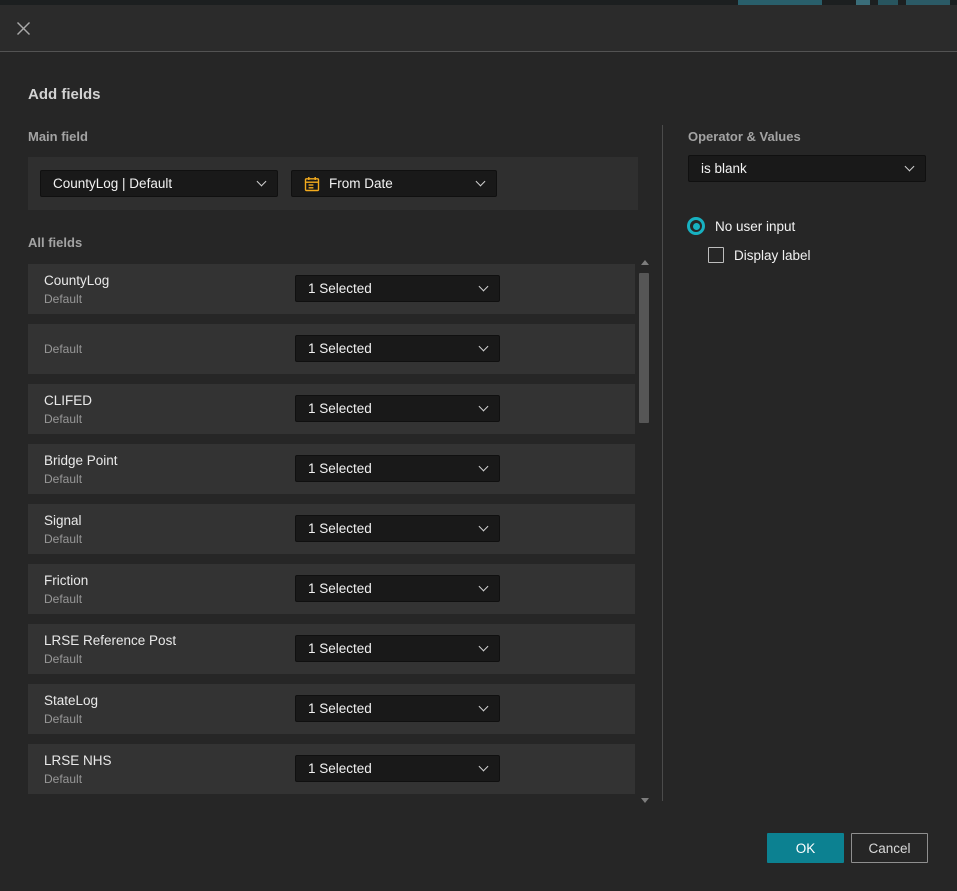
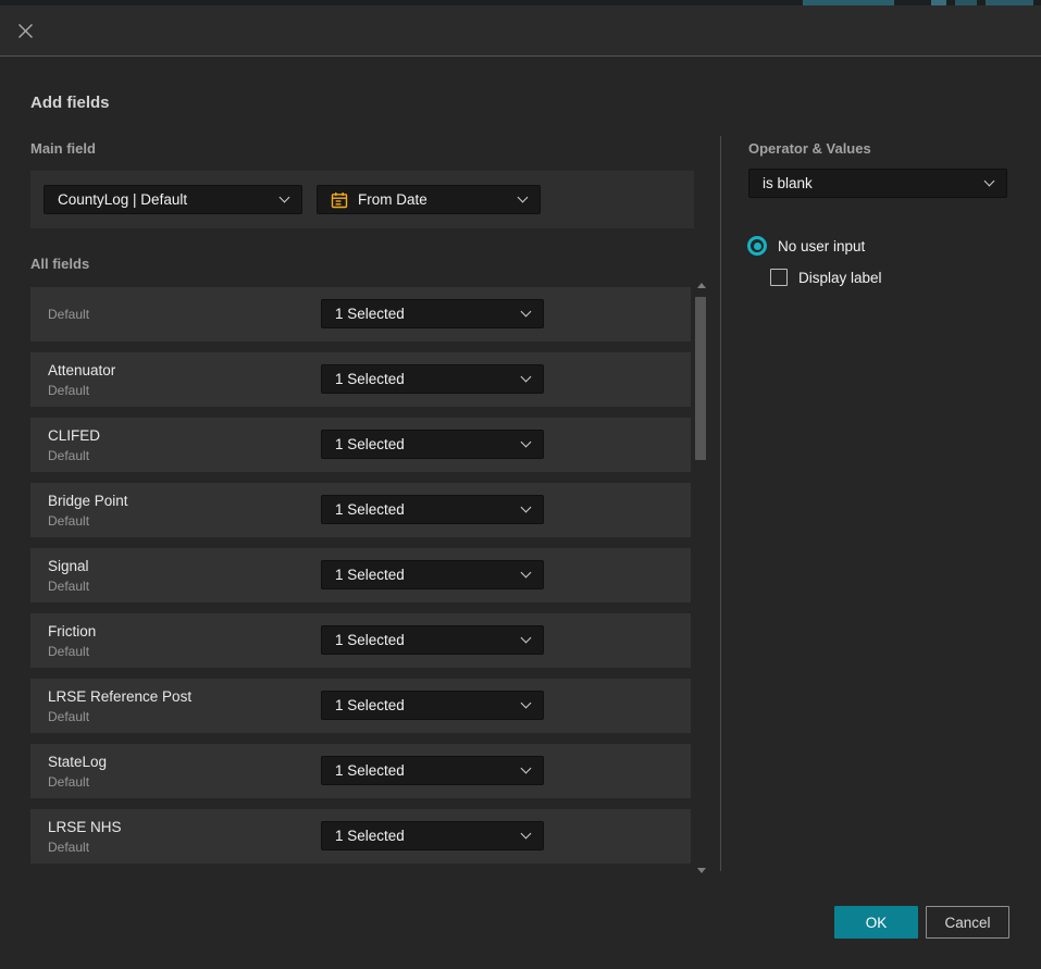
  Add fields
  Main field
  CountyLog | Default
  From Date
  All fields
- CountyLog
  Default
  1 Selected
+ Attenuator
  Default
  1 Selected
  CLIFED
  Default
  1 Selected
  Bridge Point
  Default
  1 Selected
  Signal
  Default
  1 Selected
  Friction
  Default
  1 Selected
  LRSE Reference Post
  Default
  1 Selected
  StateLog
  Default
  1 Selected
  LRSE NHS
  Default
  1 Selected
  Operator & Values
  is blank
  No user input
  Display label
  OK
  Cancel
